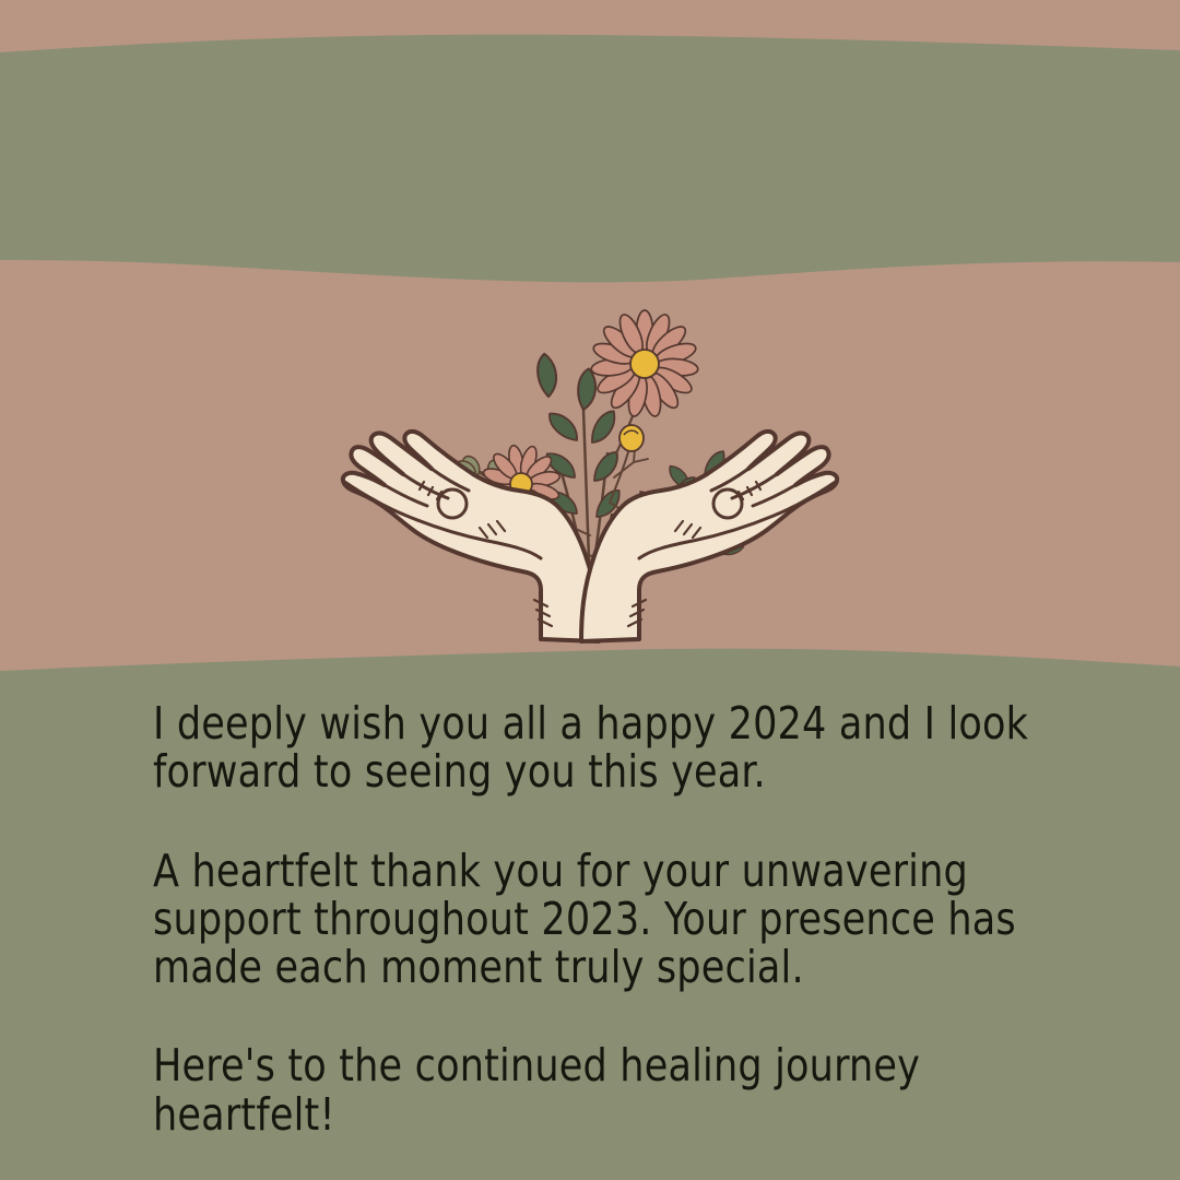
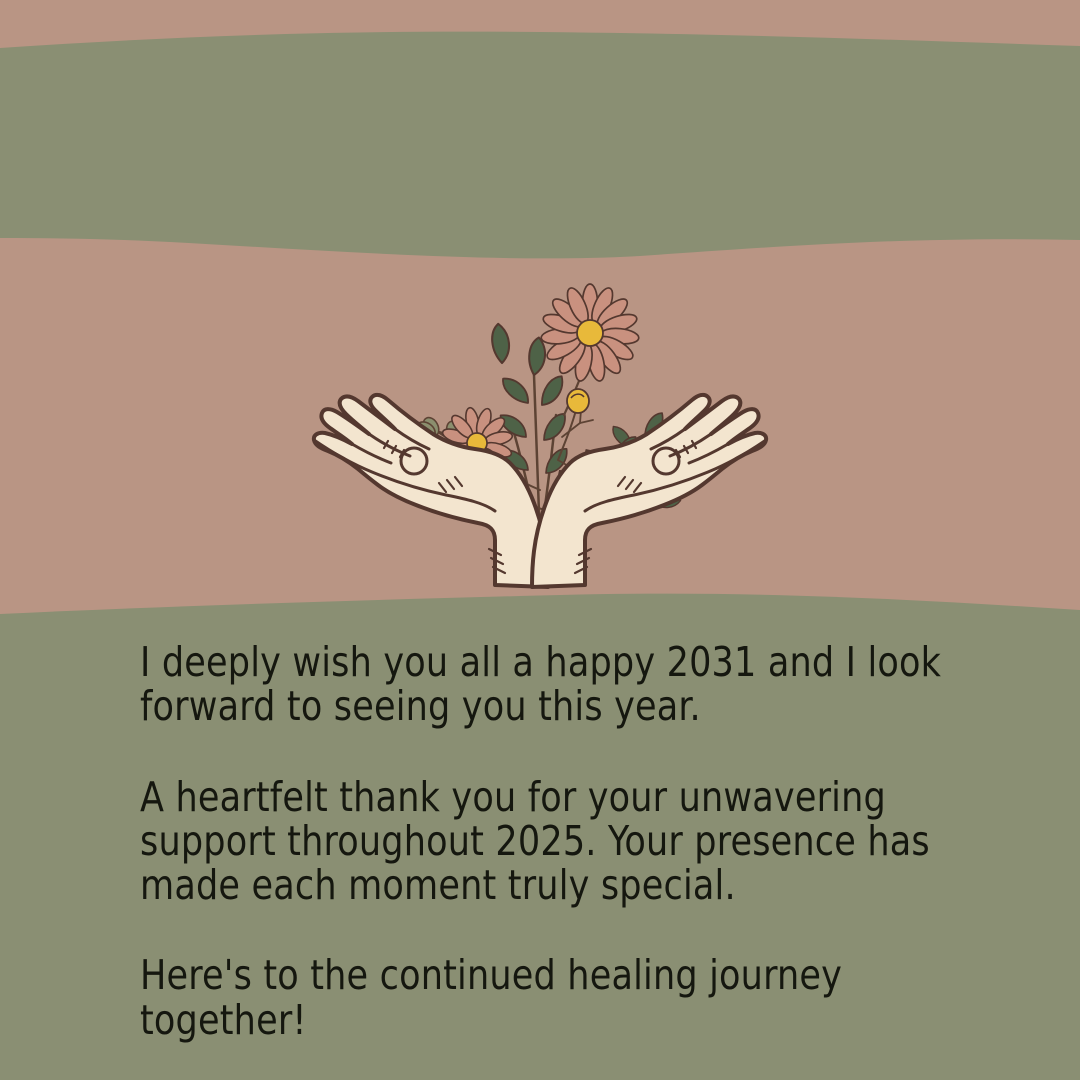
- I deeply wish you all a happy 2024 and I look forward to seeing you this year.
+ I deeply wish you all a happy 2031 and I look forward to seeing you this year.
- A heartfelt thank you for your unwavering support throughout 2023. Your presence has made each moment truly special.
+ A heartfelt thank you for your unwavering support throughout 2025. Your presence has made each moment truly special.
- Here's to the continued healing journey heartfelt!
+ Here's to the continued healing journey together!
